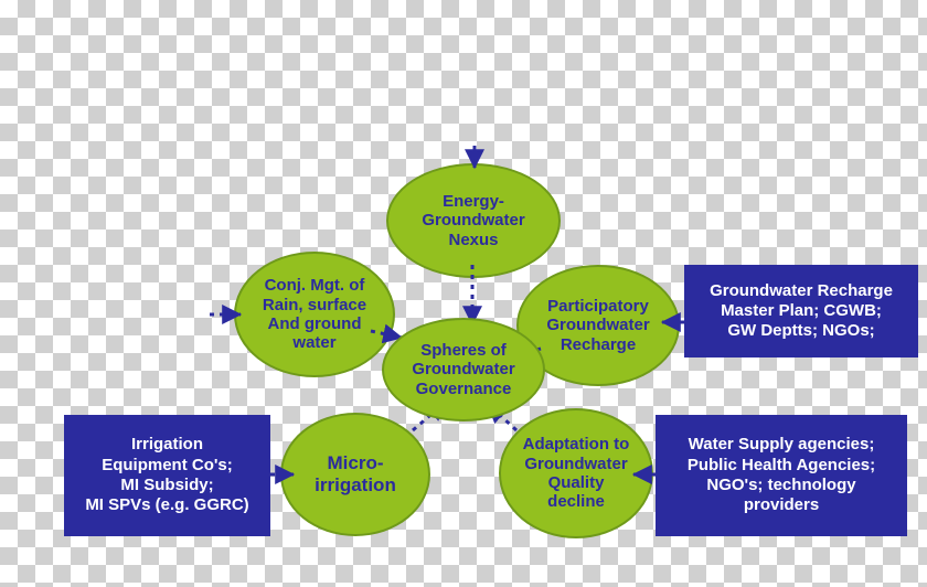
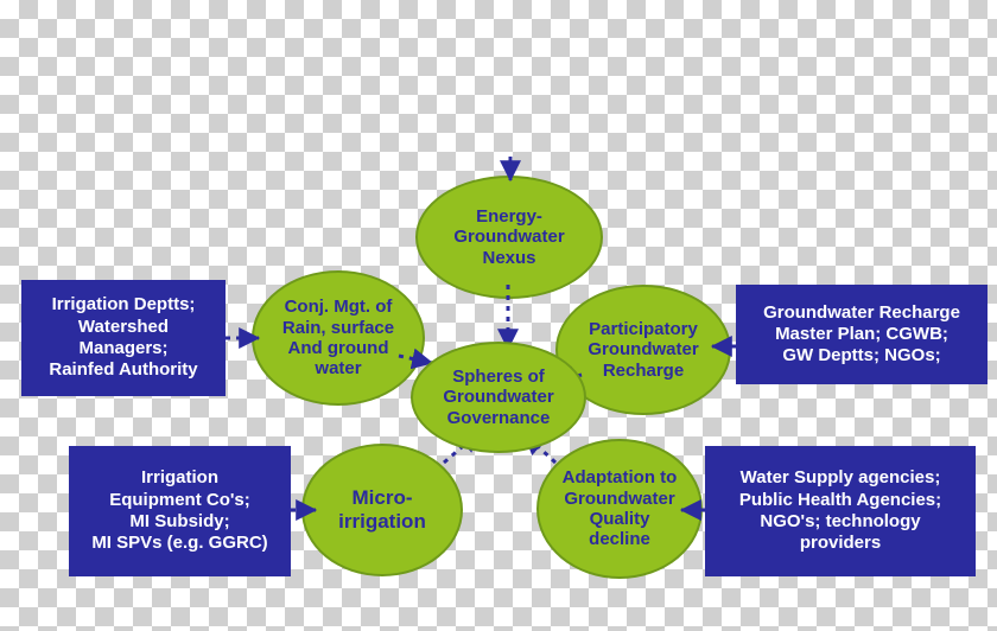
+ Irrigation Deptts;
+ Watershed
+ Managers;
+ Rainfed Authority
  Groundwater Recharge
  Master Plan; CGWB;
  GW Deptts; NGOs;
  Irrigation
  Equipment Co's;
  MI Subsidy;
  MI SPVs (e.g. GGRC)
  Water Supply agencies;
  Public Health Agencies;
  NGO's; technology
  providers
  Energy-
  Groundwater
  Nexus
  Conj. Mgt. of
  Rain, surface
  And ground
  water
  Participatory
  Groundwater
  Recharge
  Adaptation to
  Groundwater
  Quality
  decline
  Micro-
  irrigation
  Spheres of
  Groundwater
  Governance
